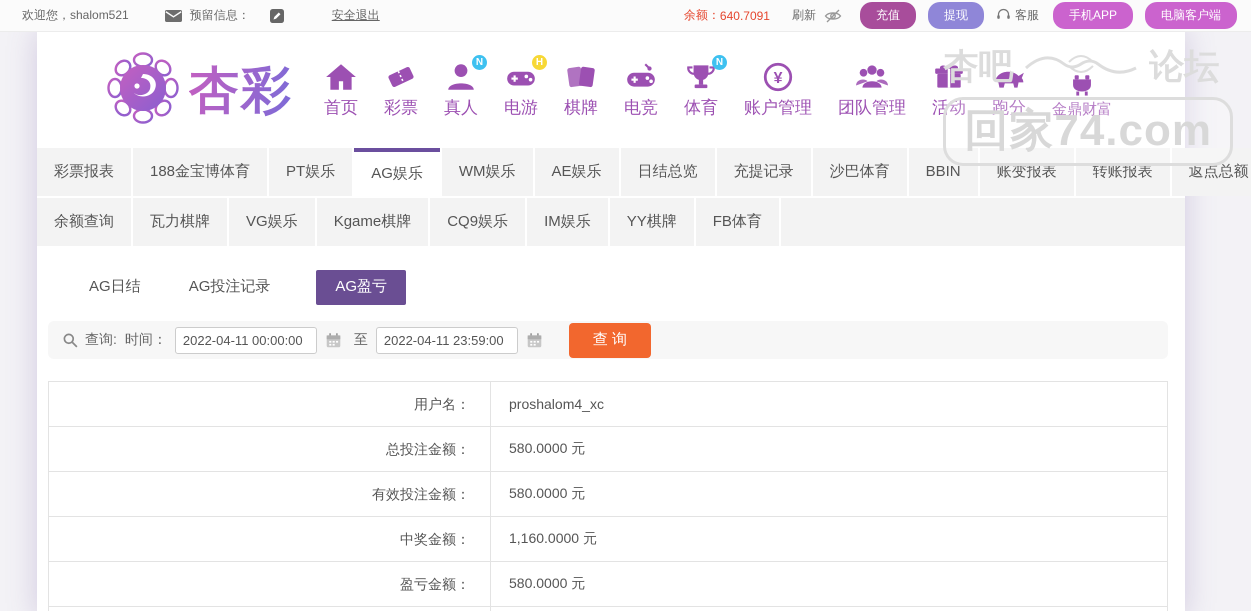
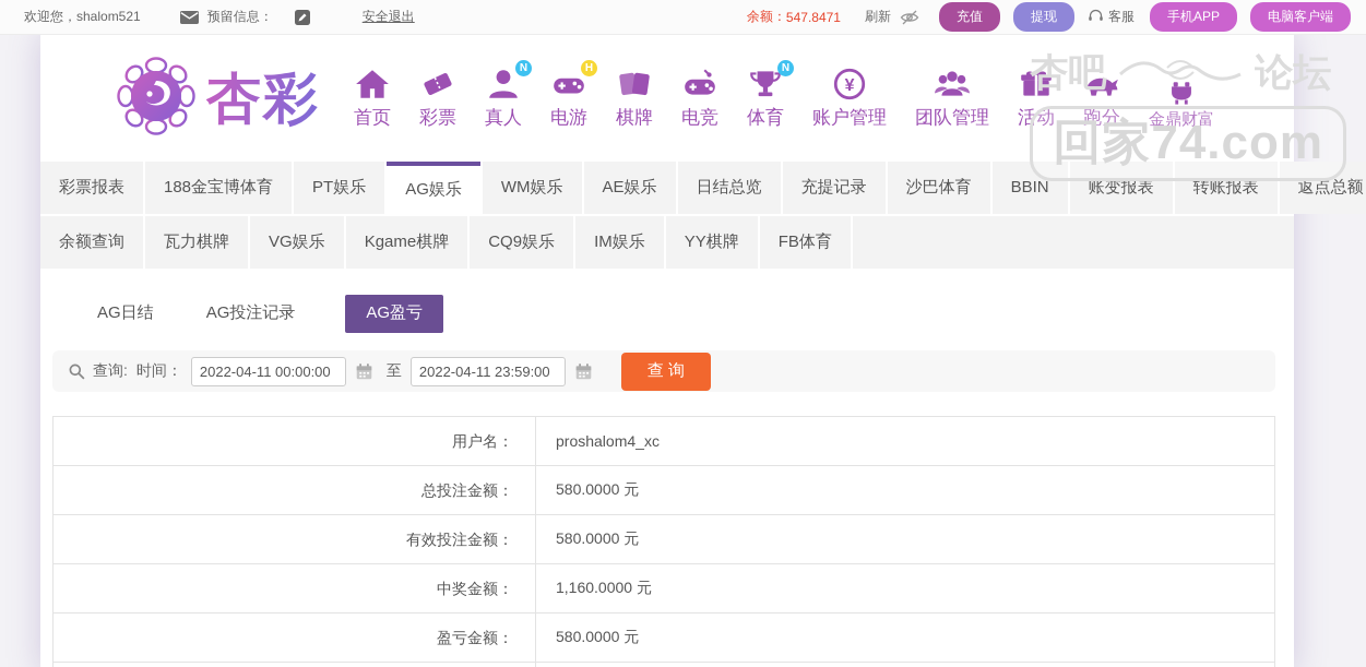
  欢迎您，shalom521
  预留信息：
  安全退出
  余额：
- 640.7091
+ 547.8471
  刷新
  充值
  提现
  客服
  手机APP
  电脑客户端
  杏吧
  论坛
  回家74.com
  杏彩
  首页
  彩票
  N
  真人
  H
  电游
  棋牌
  电竞
  N
  体育
  ¥
  账户管理
  团队管理
  活动
  跑分
  金鼎财富
  彩票报表
  188金宝博体育
  PT娱乐
  AG娱乐
  WM娱乐
  AE娱乐
  日结总览
  充提记录
  沙巴体育
  BBIN
  账变报表
  转账报表
  返点总额
  余额查询
  瓦力棋牌
  VG娱乐
  Kgame棋牌
  CQ9娱乐
  IM娱乐
  YY棋牌
  FB体育
  AG日结
  AG投注记录
  AG盈亏
  查询:
  时间：
  2022-04-11 00:00:00
  至
  2022-04-11 23:59:00
  查 询
  用户名：
  proshalom4_xc
  总投注金额：
  580.0000 元
  有效投注金额：
  580.0000 元
  中奖金额：
  1,160.0000 元
  盈亏金额：
  580.0000 元
